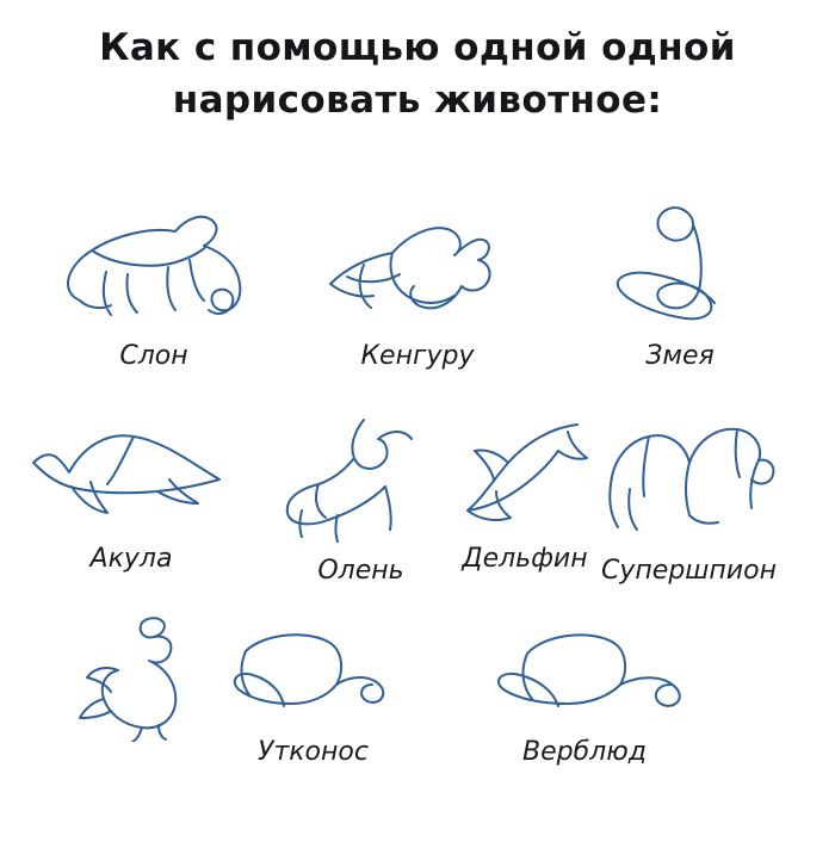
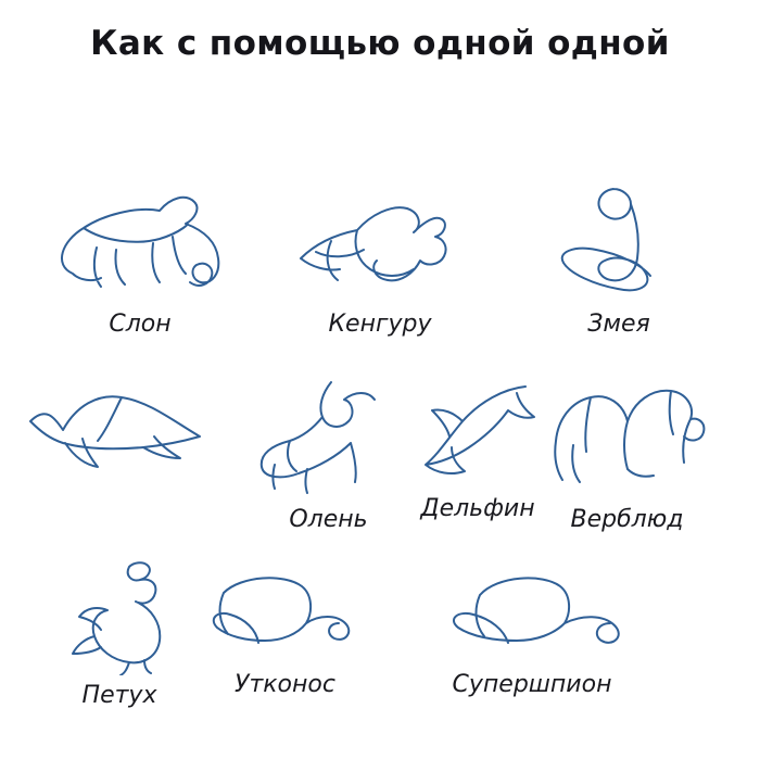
  Как с помощью одной одной
- нарисовать животное:
  Слон
  Кенгуру
  Змея
- Акула
  Олень
  Дельфин
- Супершпион
+ Верблюд
+ Петух
  Утконос
- Верблюд
+ Супершпион
